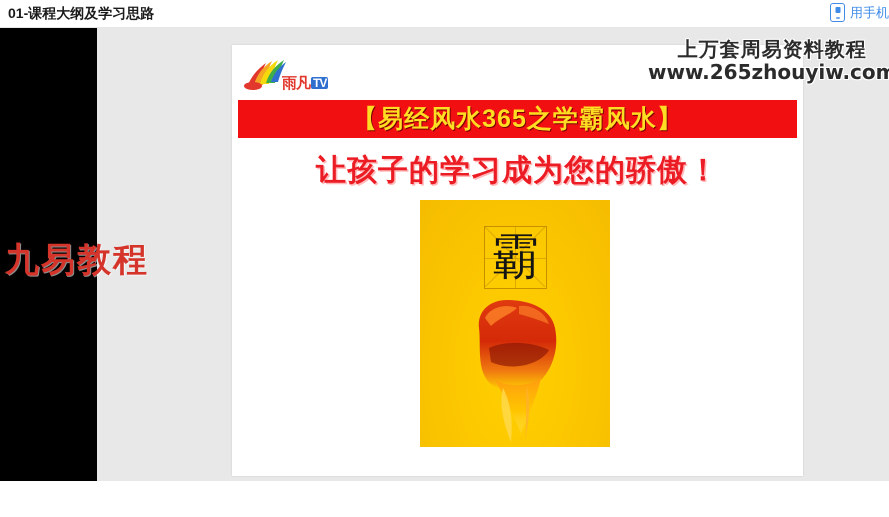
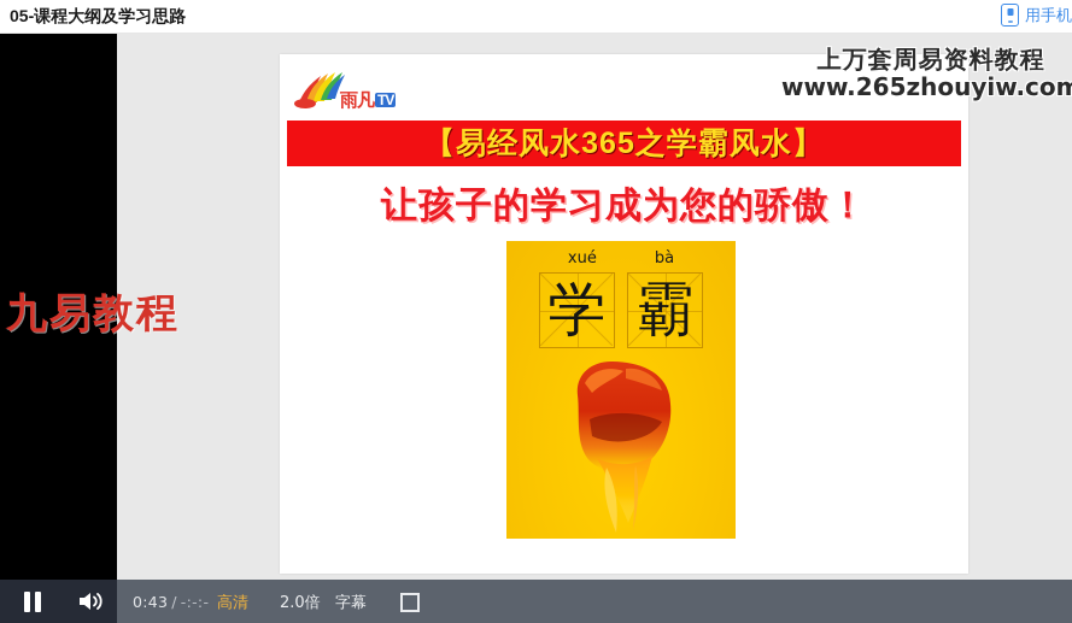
- 01-课程大纲及学习思路
+ 05-课程大纲及学习思路
  用手机
  雨凡 TV
  【易经风水365之学霸风水】
  让孩子的学习成为您的骄傲！
+ xué
+ bà
+ 学
  霸
  上万套周易资料教程
  www.265zhouyiw.com
  九易教程
+ 0:43 / -:-:-
+ 高清
+ 2.0倍
+ 字幕
